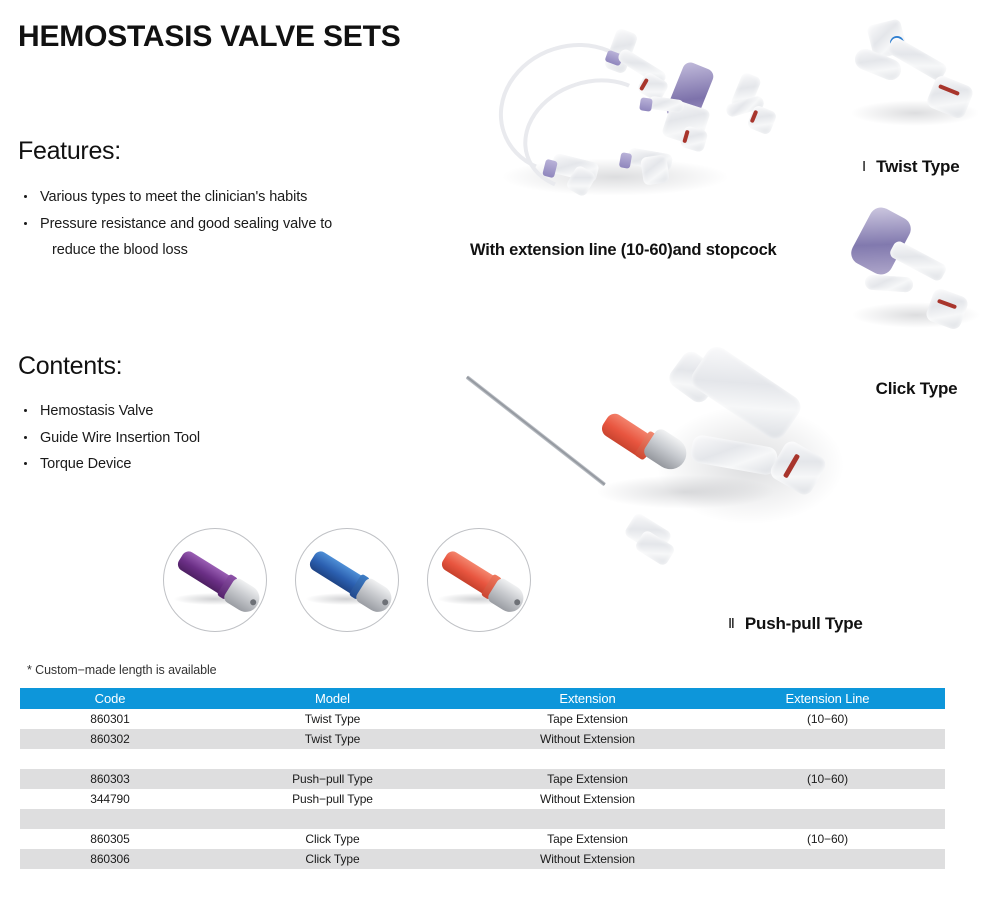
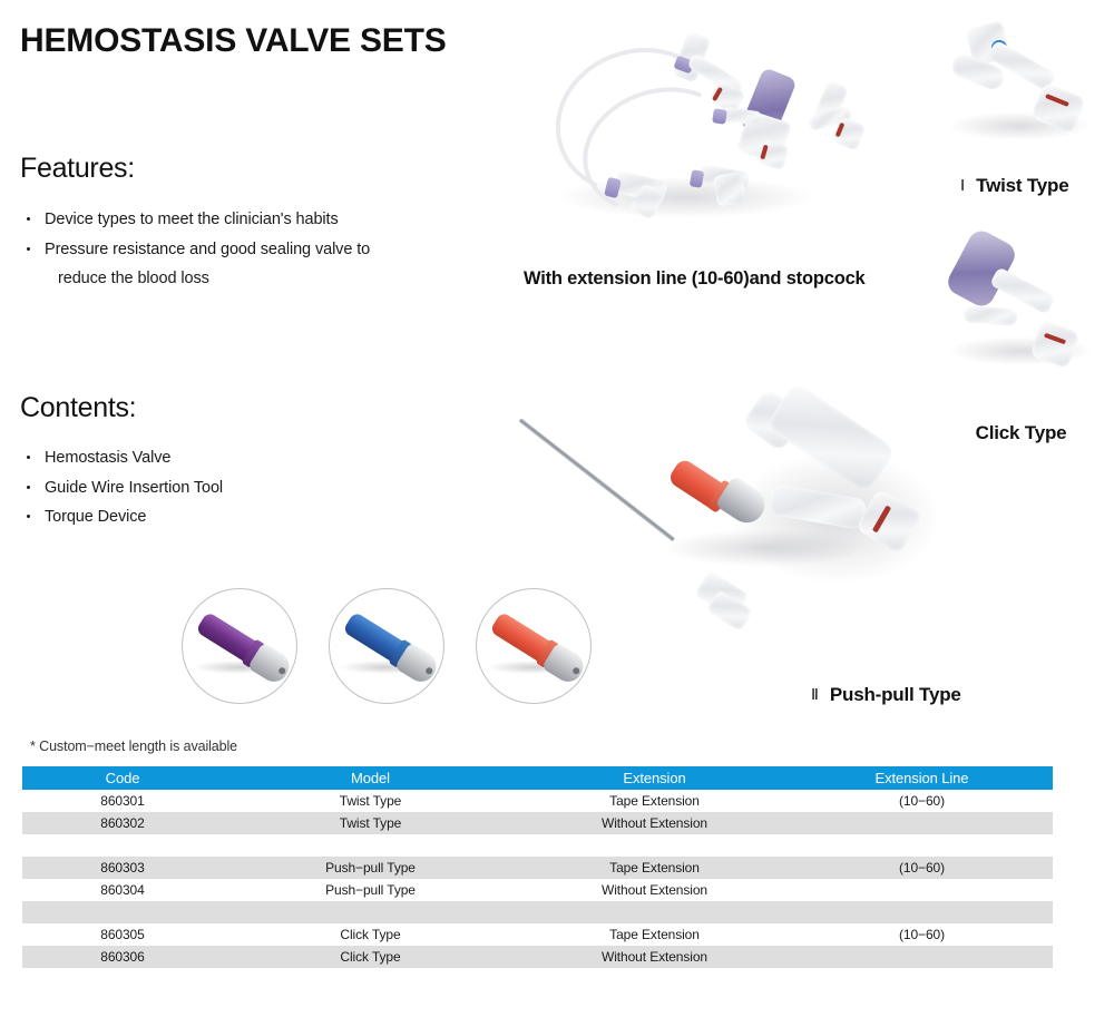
  HEMOSTASIS VALVE SETS
  Features:
- Various types to meet the clinician's habits
+ Device types to meet the clinician's habits
  Pressure resistance and good sealing valve to
  reduce the blood loss
  Contents:
  Hemostasis Valve
  Guide Wire Insertion Tool
  Torque Device
  With extension line (10-60)and stopcock
  Ⅰ Twist Type
  Click Type
  Ⅱ Push-pull Type
- * Custom−made length is available
+ * Custom−meet length is available
  Code	Model	Extension	Extension Line
  860301	Twist Type	Tape Extension	(10−60)
  860302	Twist Type	Without Extension
  860303	Push−pull Type	Tape Extension	(10−60)
- 344790	Push−pull Type	Without Extension
+ 860304	Push−pull Type	Without Extension
  860305	Click Type	Tape Extension	(10−60)
  860306	Click Type	Without Extension
